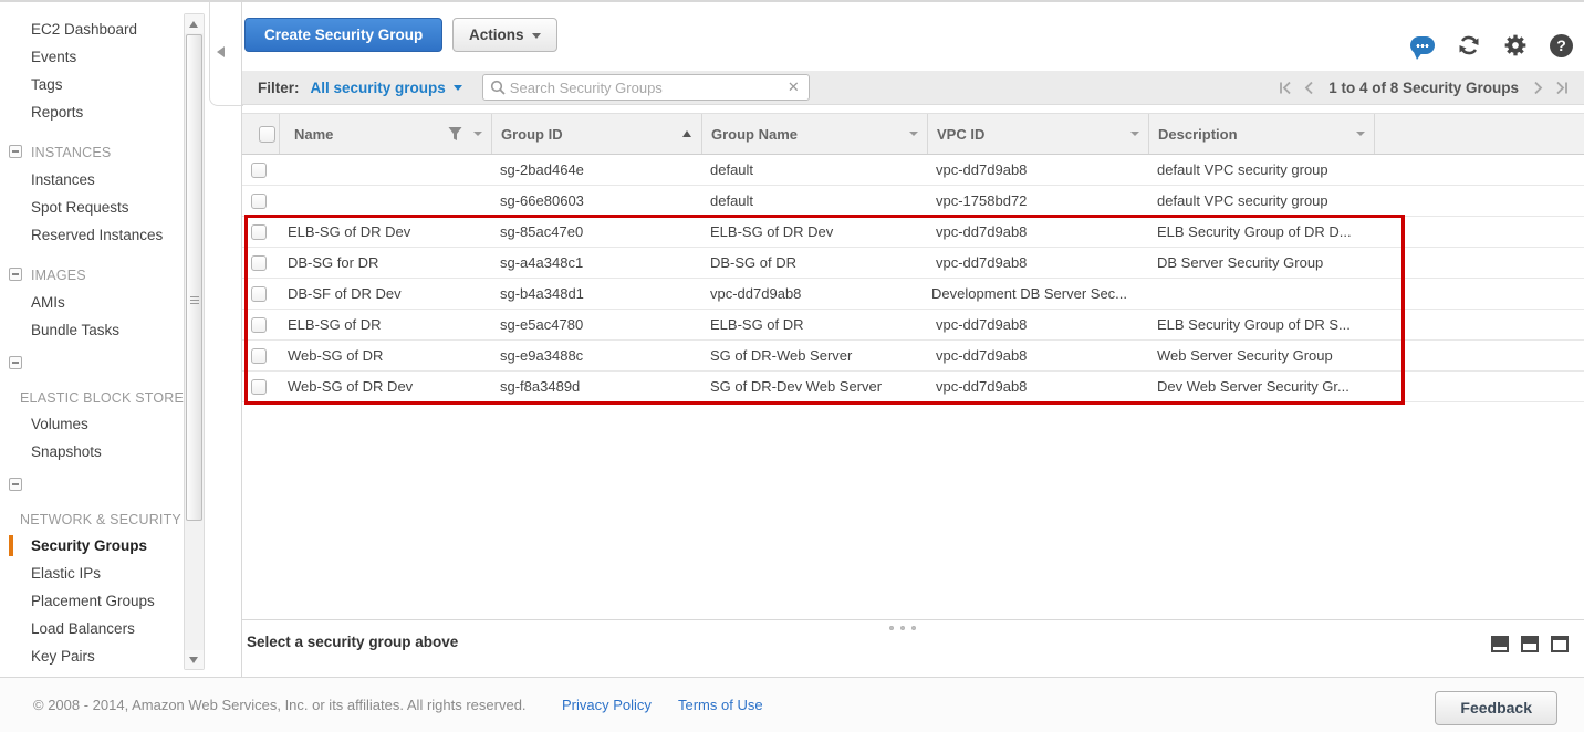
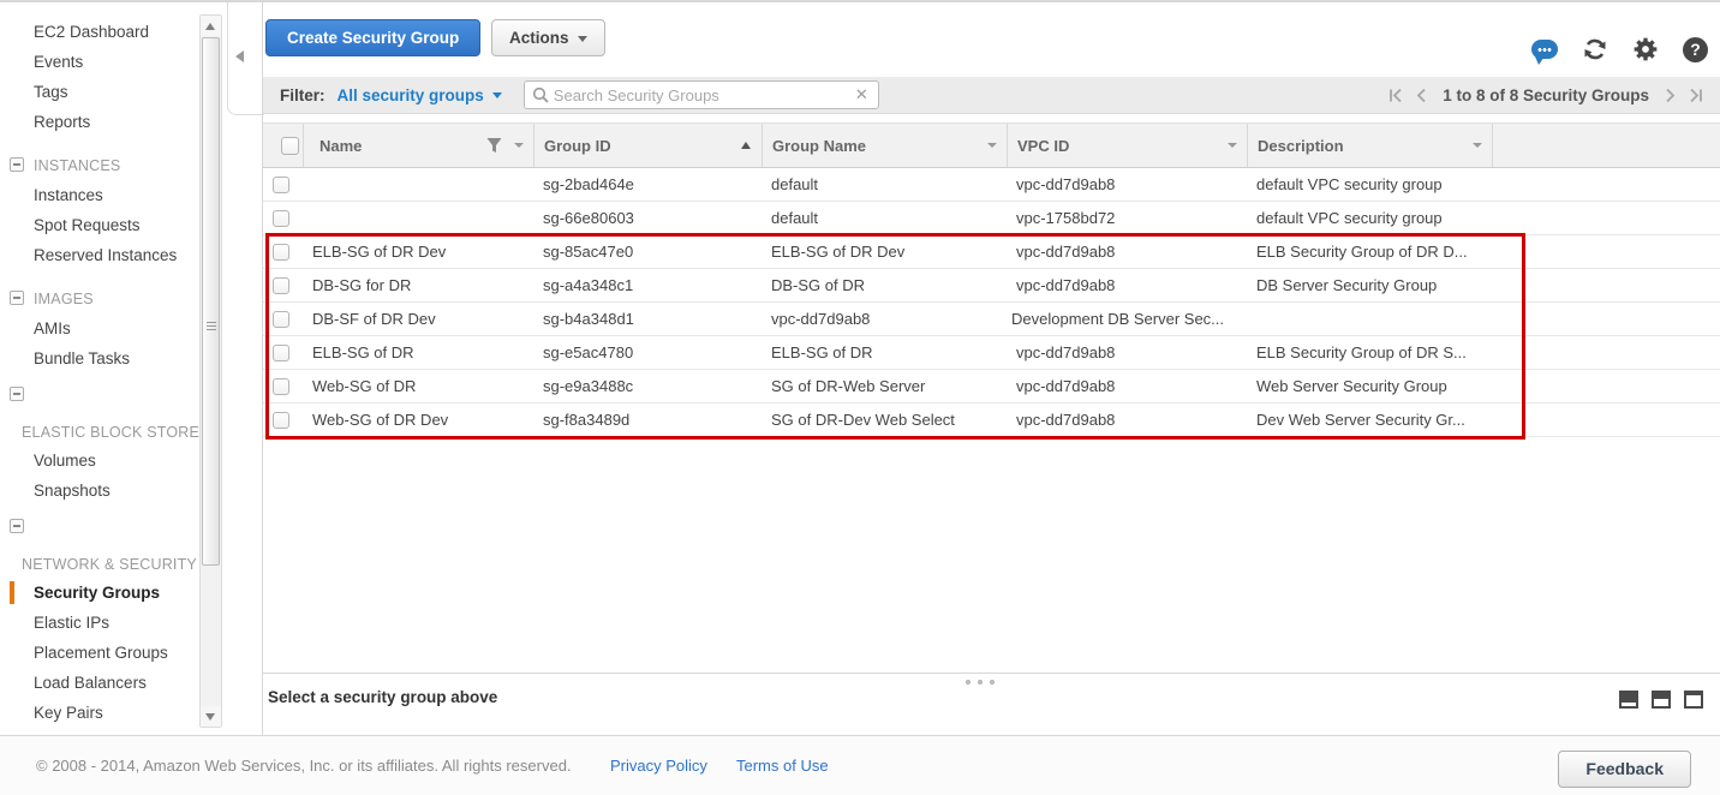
  EC2 Dashboard
  Events
  Tags
  Reports
  INSTANCES
  Instances
  Spot Requests
  Reserved Instances
  IMAGES
  AMIs
  Bundle Tasks
  ELASTIC BLOCK STORE
  Volumes
  Snapshots
  NETWORK & SECURITY
  Security Groups
  Elastic IPs
  Placement Groups
  Load Balancers
  Key Pairs
  Create Security Group
  Actions
  ?
  Filter:
  All security groups
  Search Security Groups
  ✕
- 1 to 4 of 8 Security Groups
+ 1 to 8 of 8 Security Groups
  Name
  Group ID
  Group Name
  VPC ID
  Description
  sg-2bad464e
  default
  vpc-dd7d9ab8
  default VPC security group
  sg-66e80603
  default
  vpc-1758bd72
  default VPC security group
  ELB-SG of DR Dev
  sg-85ac47e0
  ELB-SG of DR Dev
  vpc-dd7d9ab8
  ELB Security Group of DR D...
  DB-SG for DR
  sg-a4a348c1
  DB-SG of DR
  vpc-dd7d9ab8
  DB Server Security Group
  DB-SF of DR Dev
  sg-b4a348d1
  vpc-dd7d9ab8
  Development DB Server Sec...
  ELB-SG of DR
  sg-e5ac4780
  ELB-SG of DR
  vpc-dd7d9ab8
  ELB Security Group of DR S...
  Web-SG of DR
  sg-e9a3488c
  SG of DR-Web Server
  vpc-dd7d9ab8
  Web Server Security Group
  Web-SG of DR Dev
  sg-f8a3489d
- SG of DR-Dev Web Server
+ SG of DR-Dev Web Select
  vpc-dd7d9ab8
  Dev Web Server Security Gr...
  Select a security group above
  © 2008 - 2014, Amazon Web Services, Inc. or its affiliates. All rights reserved.
  Privacy Policy
  Terms of Use
  Feedback
